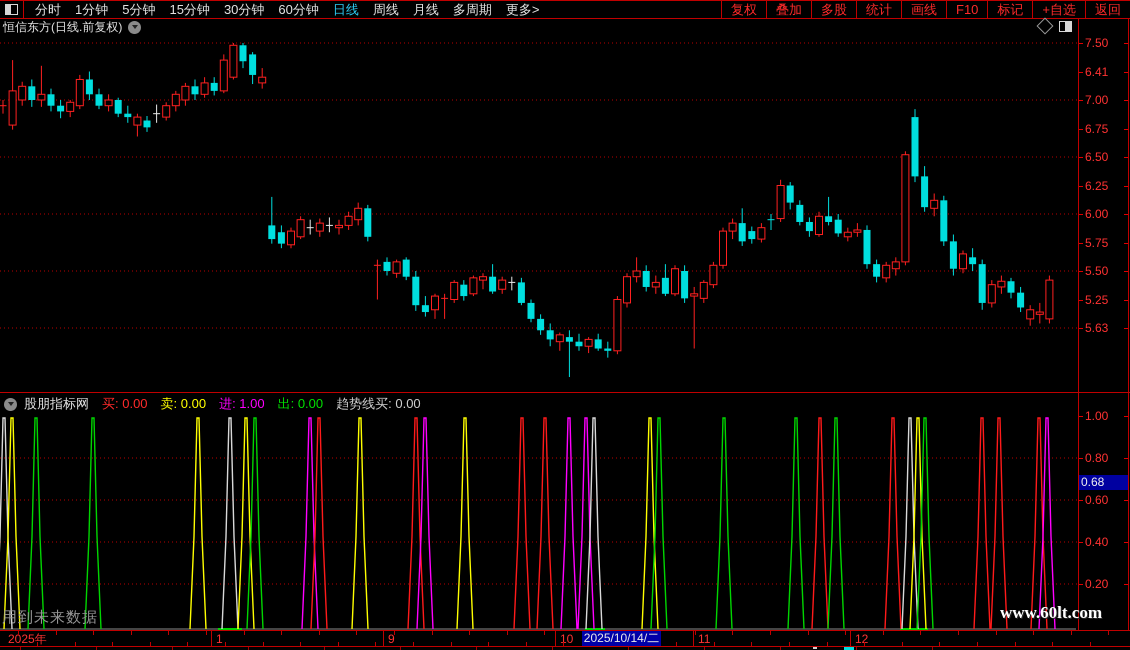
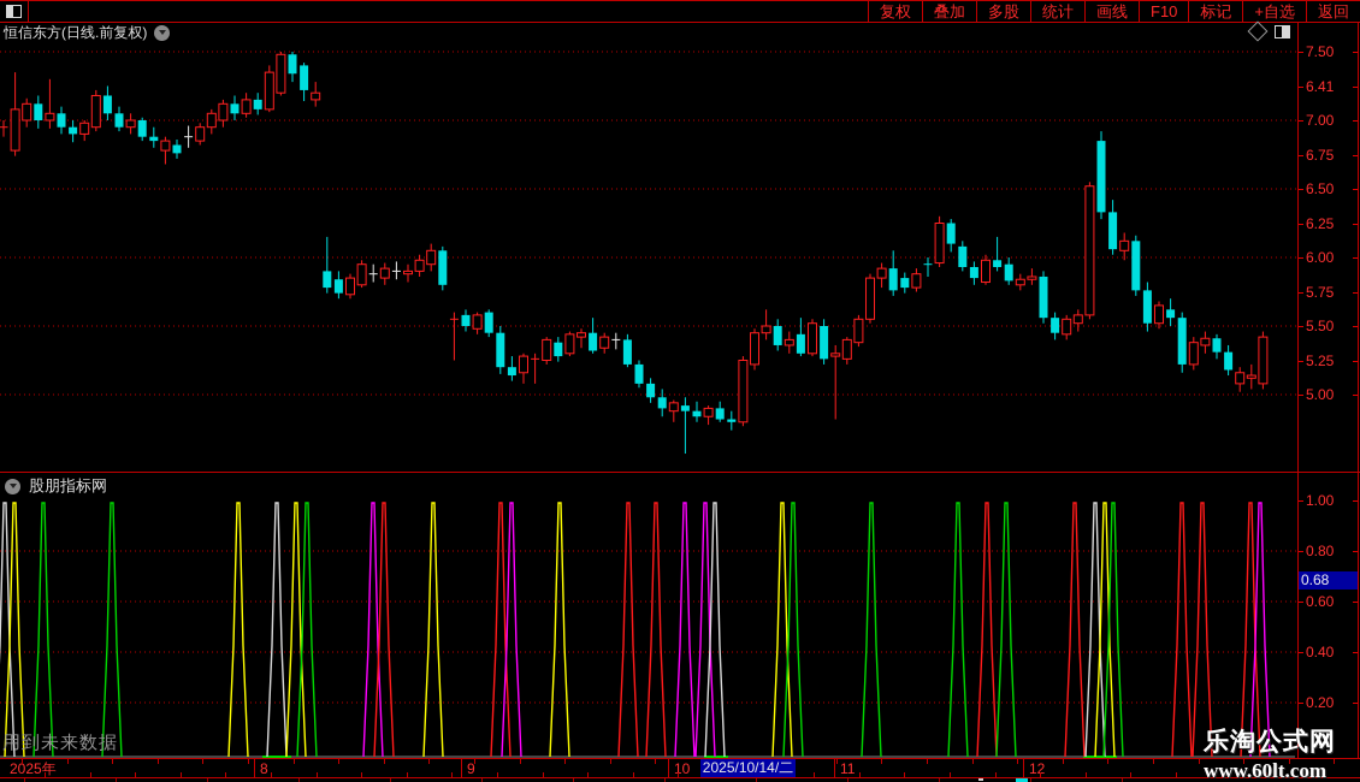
- 分时
- 1分钟
- 5分钟
- 15分钟
- 30分钟
- 60分钟
- 日线
- 周线
- 月线
- 多周期
- 更多>
  复权
  叠加
  多股
  统计
  画线
  F10
  标记
  +自选
  返回
  恒信东方(日线.前复权)
  股朋指标网
- 买: 0.00
- 卖: 0.00
- 进: 1.00
- 出: 0.00
- 趋势线买: 0.00
  用到未来数据
  7.50
  6.41
  7.00
  6.75
  6.50
  6.25
  6.00
  5.75
  5.50
  5.25
- 5.63
+ 5.00
  1.00
  0.80
  0.60
  0.40
  0.20
  0.68
  2025年
  2025/10/14/二
- 1
+ 8
  9
  10
  11
  12
+ 乐淘公式网
  www.60lt.com
